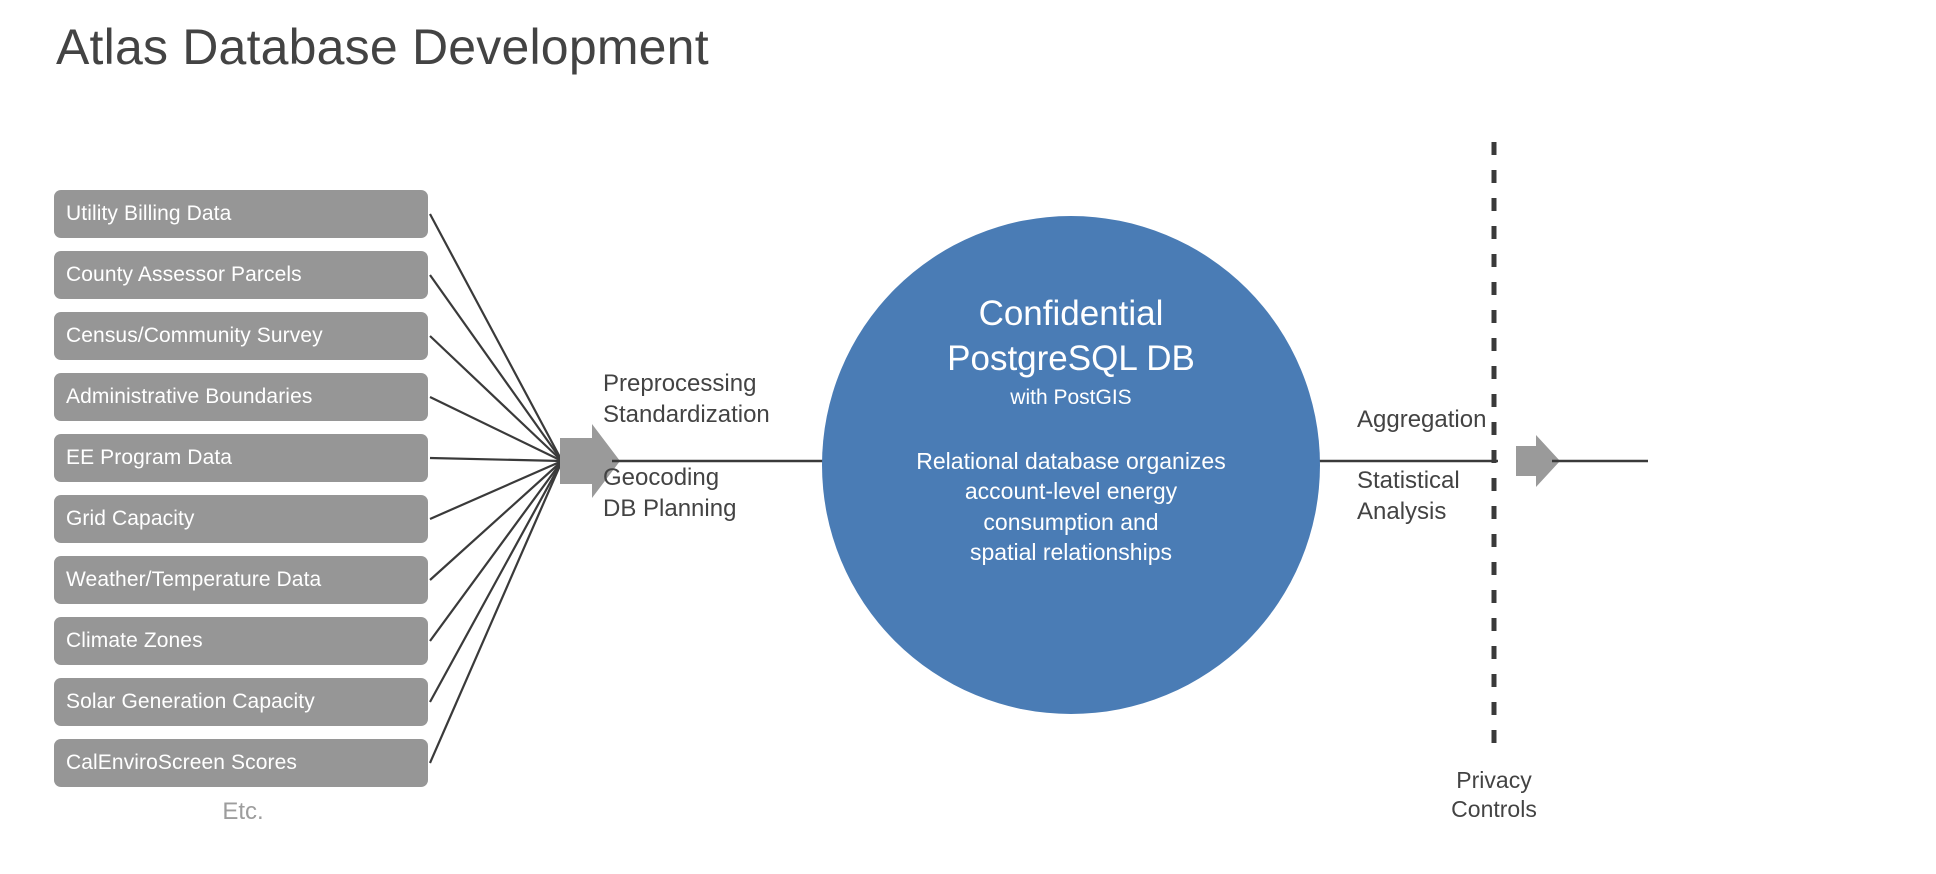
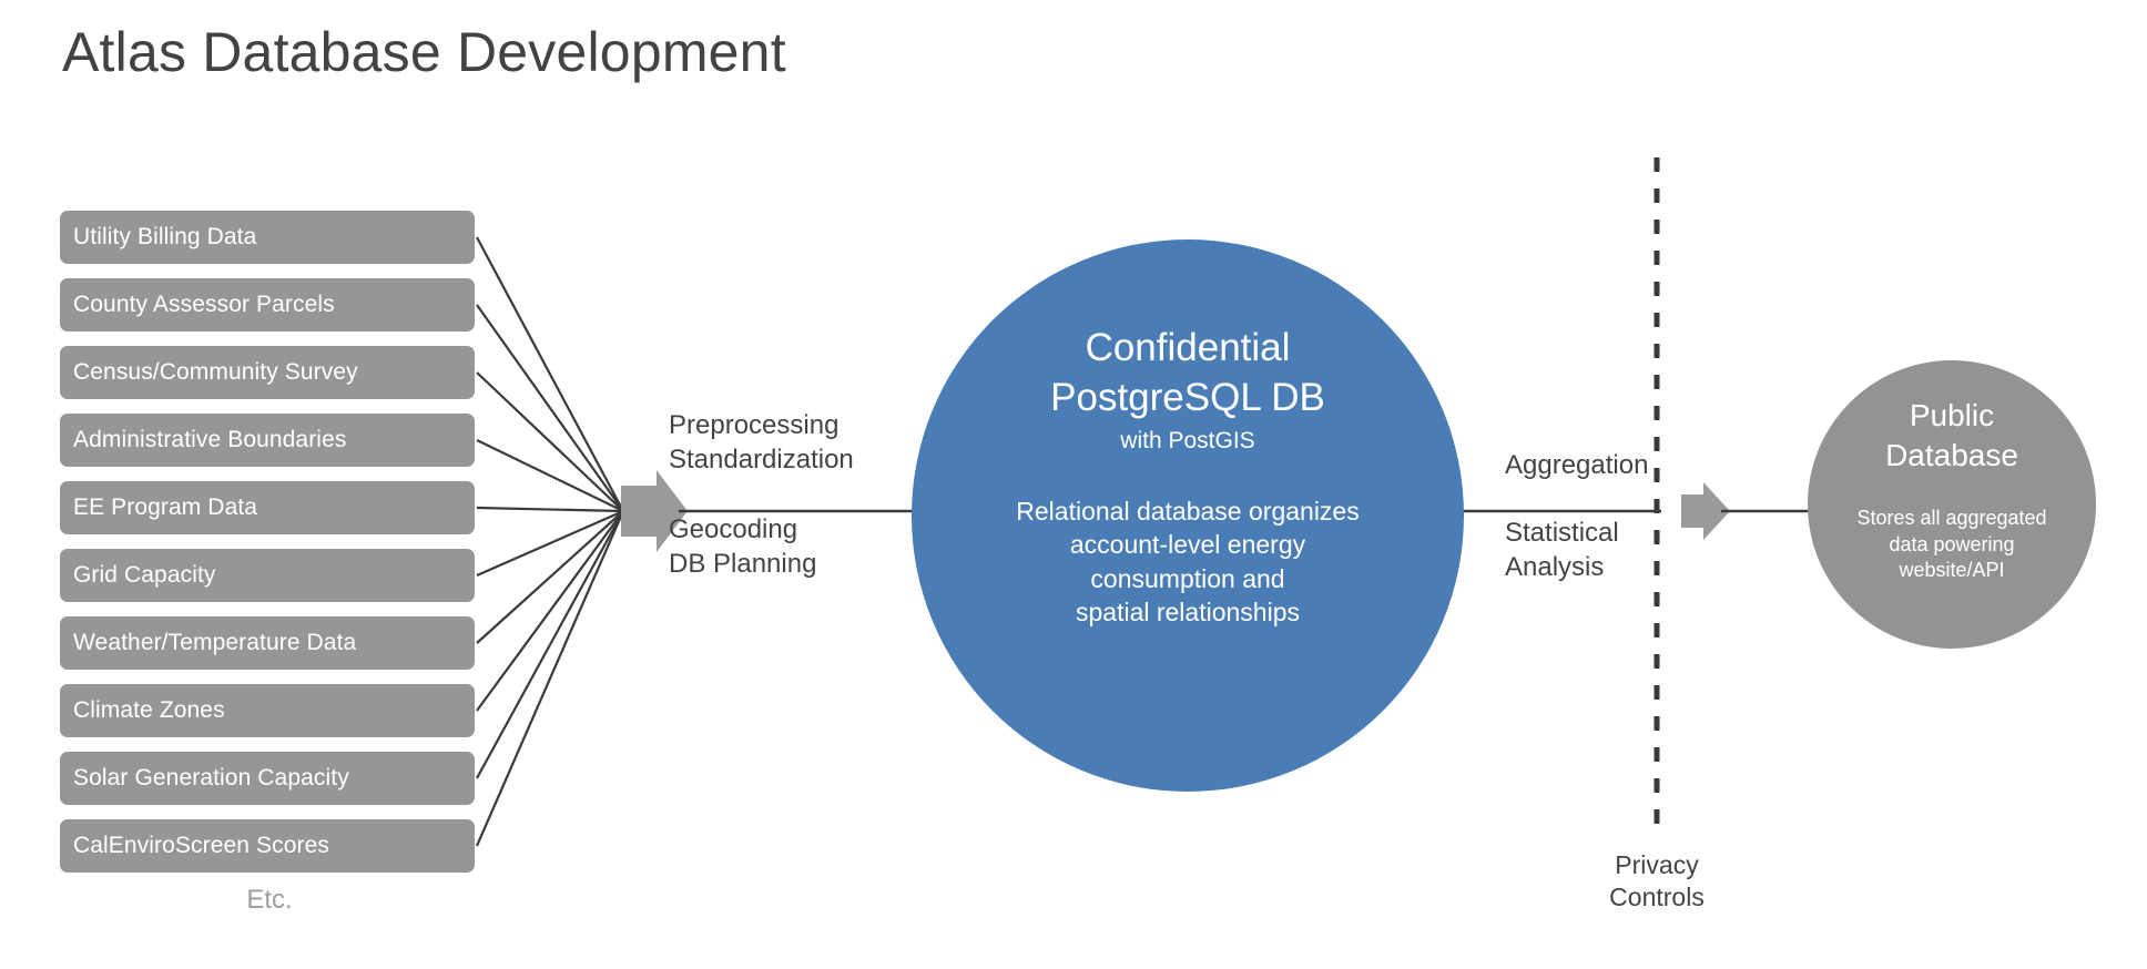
  Atlas Database Development
  Utility Billing Data
  County Assessor Parcels
  Census/Community Survey
  Administrative Boundaries
  EE Program Data
  Grid Capacity
  Weather/Temperature Data
  Climate Zones
  Solar Generation Capacity
  CalEnviroScreen Scores
  Etc.
  Preprocessing
  Standardization
  Geocoding
  DB Planning
  Aggregation
  Statistical
  Analysis
  Confidential
  PostgreSQL DB
  with PostGIS
  Relational database organizes
  account-level energy
  consumption and
  spatial relationships
  Privacy
  Controls
+ Public
+ Database
+ Stores all aggregated
+ data powering
+ website/API
